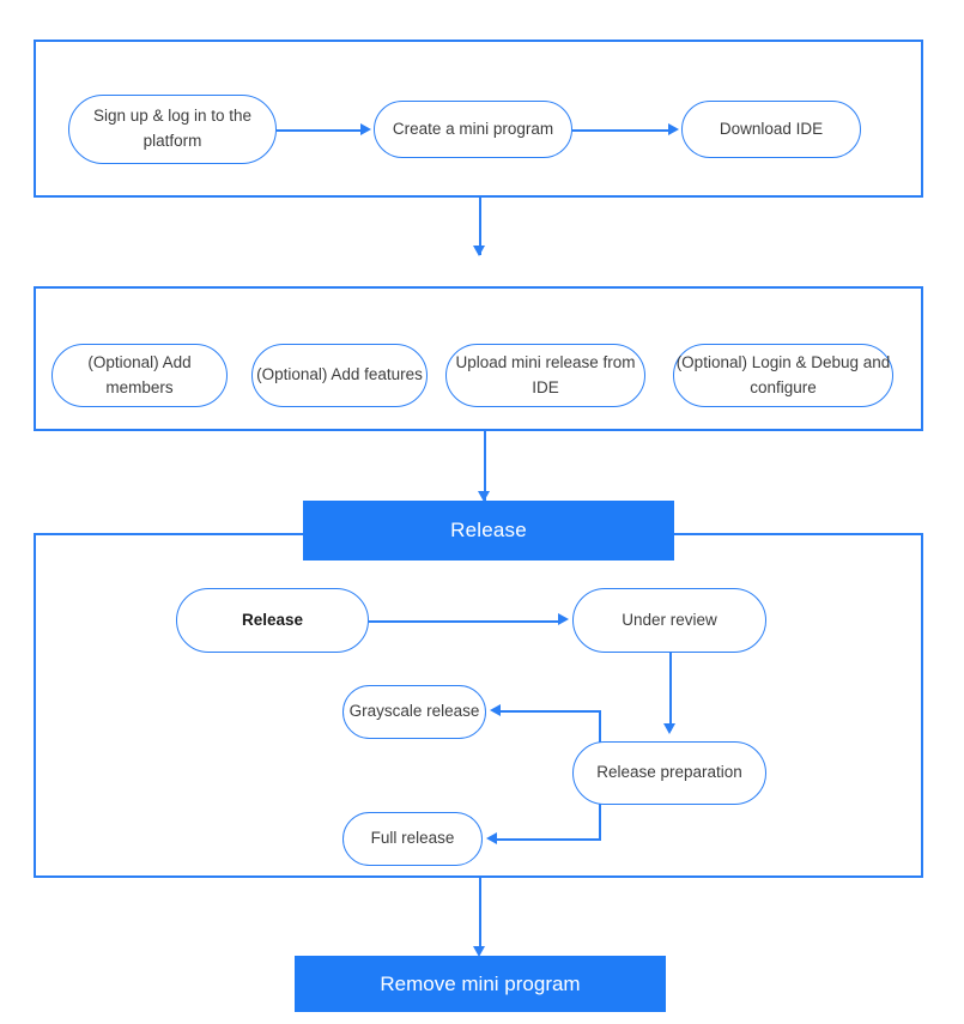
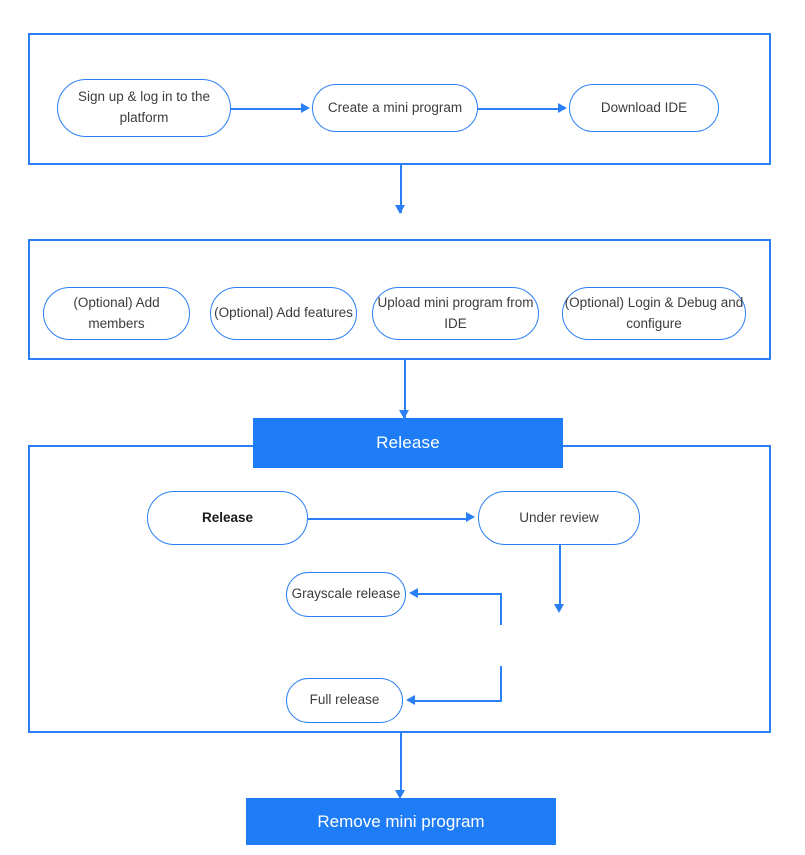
  Sign up & log in to the platform
  Create a mini program
  Download IDE
  (Optional) Add members
  (Optional) Add features
- Upload mini release from IDE
+ Upload mini program from IDE
  (Optional) Login & Debug and configure
  Release
  Release
  Under review
  Grayscale release
- Release preparation
  Full release
  Remove mini program
